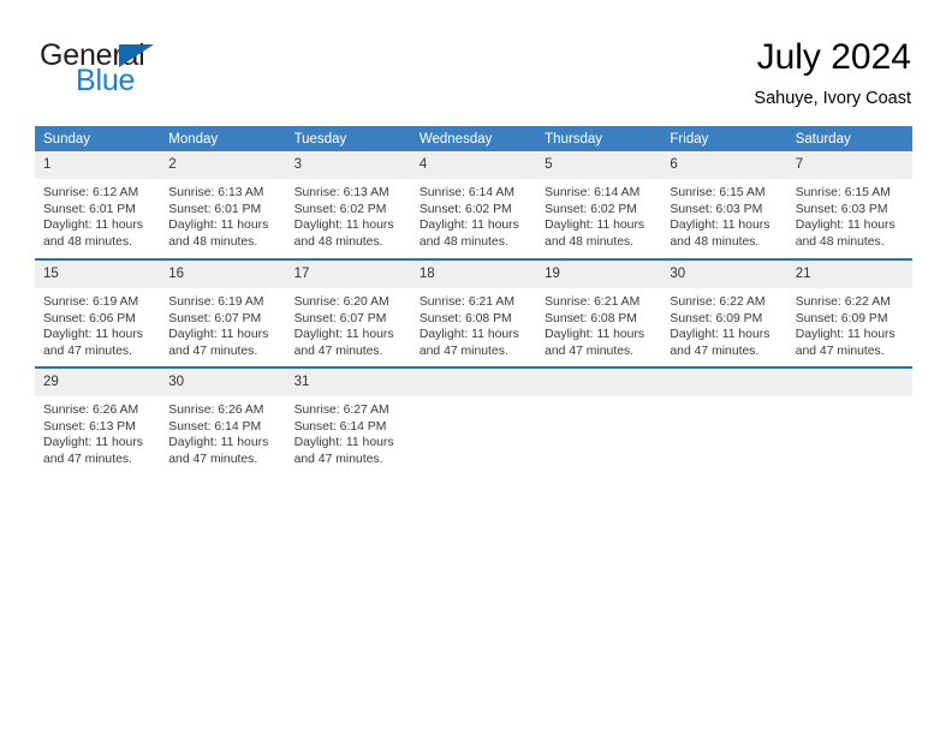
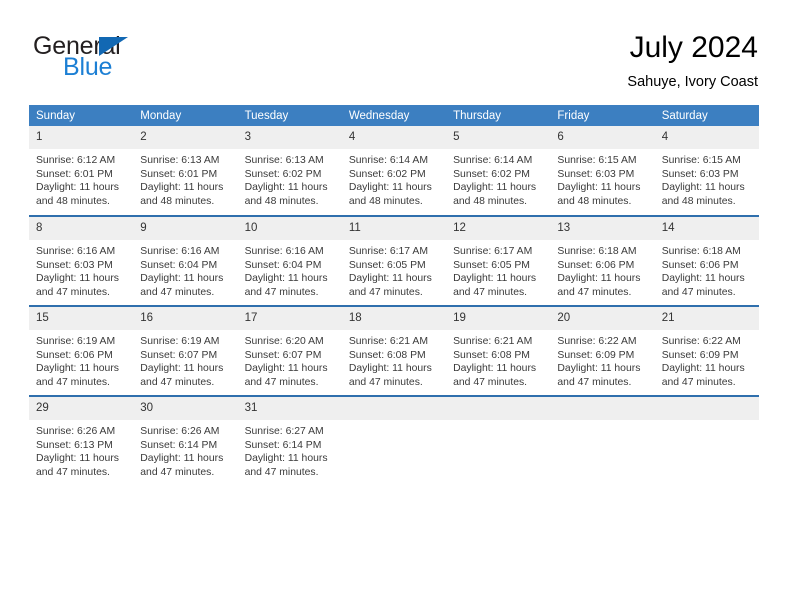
  General
  Blue
  July 2024
  Sahuye, Ivory Coast
  Sunday	Monday	Tuesday	Wednesday	Thursday	Friday	Saturday
- 1Sunrise: 6:12 AMSunset: 6:01 PMDaylight: 11 hoursand 48 minutes.	2Sunrise: 6:13 AMSunset: 6:01 PMDaylight: 11 hoursand 48 minutes.	3Sunrise: 6:13 AMSunset: 6:02 PMDaylight: 11 hoursand 48 minutes.	4Sunrise: 6:14 AMSunset: 6:02 PMDaylight: 11 hoursand 48 minutes.	5Sunrise: 6:14 AMSunset: 6:02 PMDaylight: 11 hoursand 48 minutes.	6Sunrise: 6:15 AMSunset: 6:03 PMDaylight: 11 hoursand 48 minutes.	7Sunrise: 6:15 AMSunset: 6:03 PMDaylight: 11 hoursand 48 minutes.
+ 1Sunrise: 6:12 AMSunset: 6:01 PMDaylight: 11 hoursand 48 minutes.	2Sunrise: 6:13 AMSunset: 6:01 PMDaylight: 11 hoursand 48 minutes.	3Sunrise: 6:13 AMSunset: 6:02 PMDaylight: 11 hoursand 48 minutes.	4Sunrise: 6:14 AMSunset: 6:02 PMDaylight: 11 hoursand 48 minutes.	5Sunrise: 6:14 AMSunset: 6:02 PMDaylight: 11 hoursand 48 minutes.	6Sunrise: 6:15 AMSunset: 6:03 PMDaylight: 11 hoursand 48 minutes.	4Sunrise: 6:15 AMSunset: 6:03 PMDaylight: 11 hoursand 48 minutes.
+ 8Sunrise: 6:16 AMSunset: 6:03 PMDaylight: 11 hoursand 47 minutes.	9Sunrise: 6:16 AMSunset: 6:04 PMDaylight: 11 hoursand 47 minutes.	10Sunrise: 6:16 AMSunset: 6:04 PMDaylight: 11 hoursand 47 minutes.	11Sunrise: 6:17 AMSunset: 6:05 PMDaylight: 11 hoursand 47 minutes.	12Sunrise: 6:17 AMSunset: 6:05 PMDaylight: 11 hoursand 47 minutes.	13Sunrise: 6:18 AMSunset: 6:06 PMDaylight: 11 hoursand 47 minutes.	14Sunrise: 6:18 AMSunset: 6:06 PMDaylight: 11 hoursand 47 minutes.
- 15Sunrise: 6:19 AMSunset: 6:06 PMDaylight: 11 hoursand 47 minutes.	16Sunrise: 6:19 AMSunset: 6:07 PMDaylight: 11 hoursand 47 minutes.	17Sunrise: 6:20 AMSunset: 6:07 PMDaylight: 11 hoursand 47 minutes.	18Sunrise: 6:21 AMSunset: 6:08 PMDaylight: 11 hoursand 47 minutes.	19Sunrise: 6:21 AMSunset: 6:08 PMDaylight: 11 hoursand 47 minutes.	30Sunrise: 6:22 AMSunset: 6:09 PMDaylight: 11 hoursand 47 minutes.	21Sunrise: 6:22 AMSunset: 6:09 PMDaylight: 11 hoursand 47 minutes.
+ 15Sunrise: 6:19 AMSunset: 6:06 PMDaylight: 11 hoursand 47 minutes.	16Sunrise: 6:19 AMSunset: 6:07 PMDaylight: 11 hoursand 47 minutes.	17Sunrise: 6:20 AMSunset: 6:07 PMDaylight: 11 hoursand 47 minutes.	18Sunrise: 6:21 AMSunset: 6:08 PMDaylight: 11 hoursand 47 minutes.	19Sunrise: 6:21 AMSunset: 6:08 PMDaylight: 11 hoursand 47 minutes.	20Sunrise: 6:22 AMSunset: 6:09 PMDaylight: 11 hoursand 47 minutes.	21Sunrise: 6:22 AMSunset: 6:09 PMDaylight: 11 hoursand 47 minutes.
  29Sunrise: 6:26 AMSunset: 6:13 PMDaylight: 11 hoursand 47 minutes.	30Sunrise: 6:26 AMSunset: 6:14 PMDaylight: 11 hoursand 47 minutes.	31Sunrise: 6:27 AMSunset: 6:14 PMDaylight: 11 hoursand 47 minutes.
